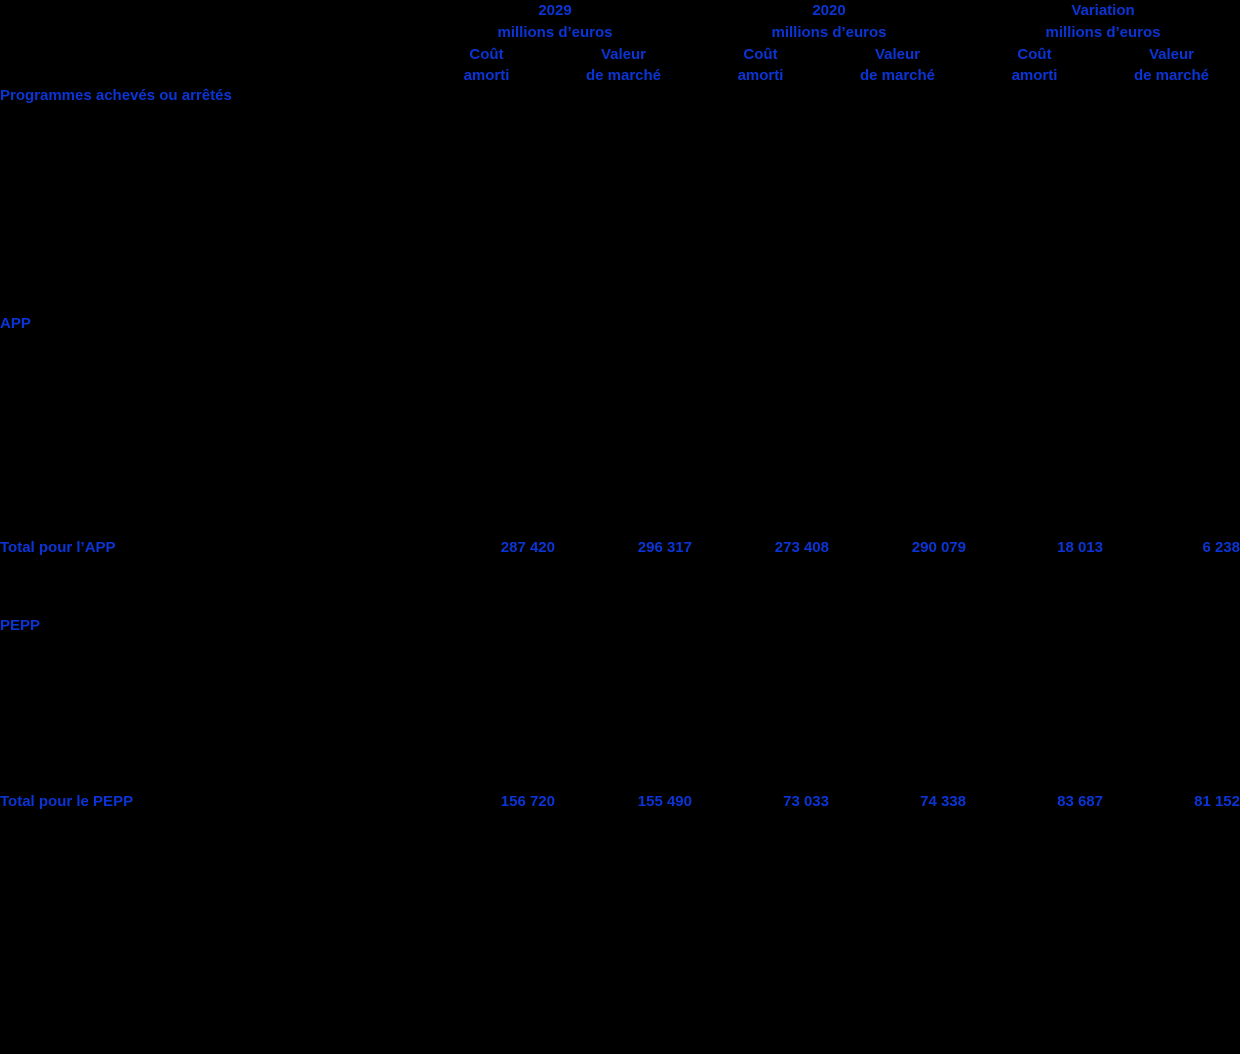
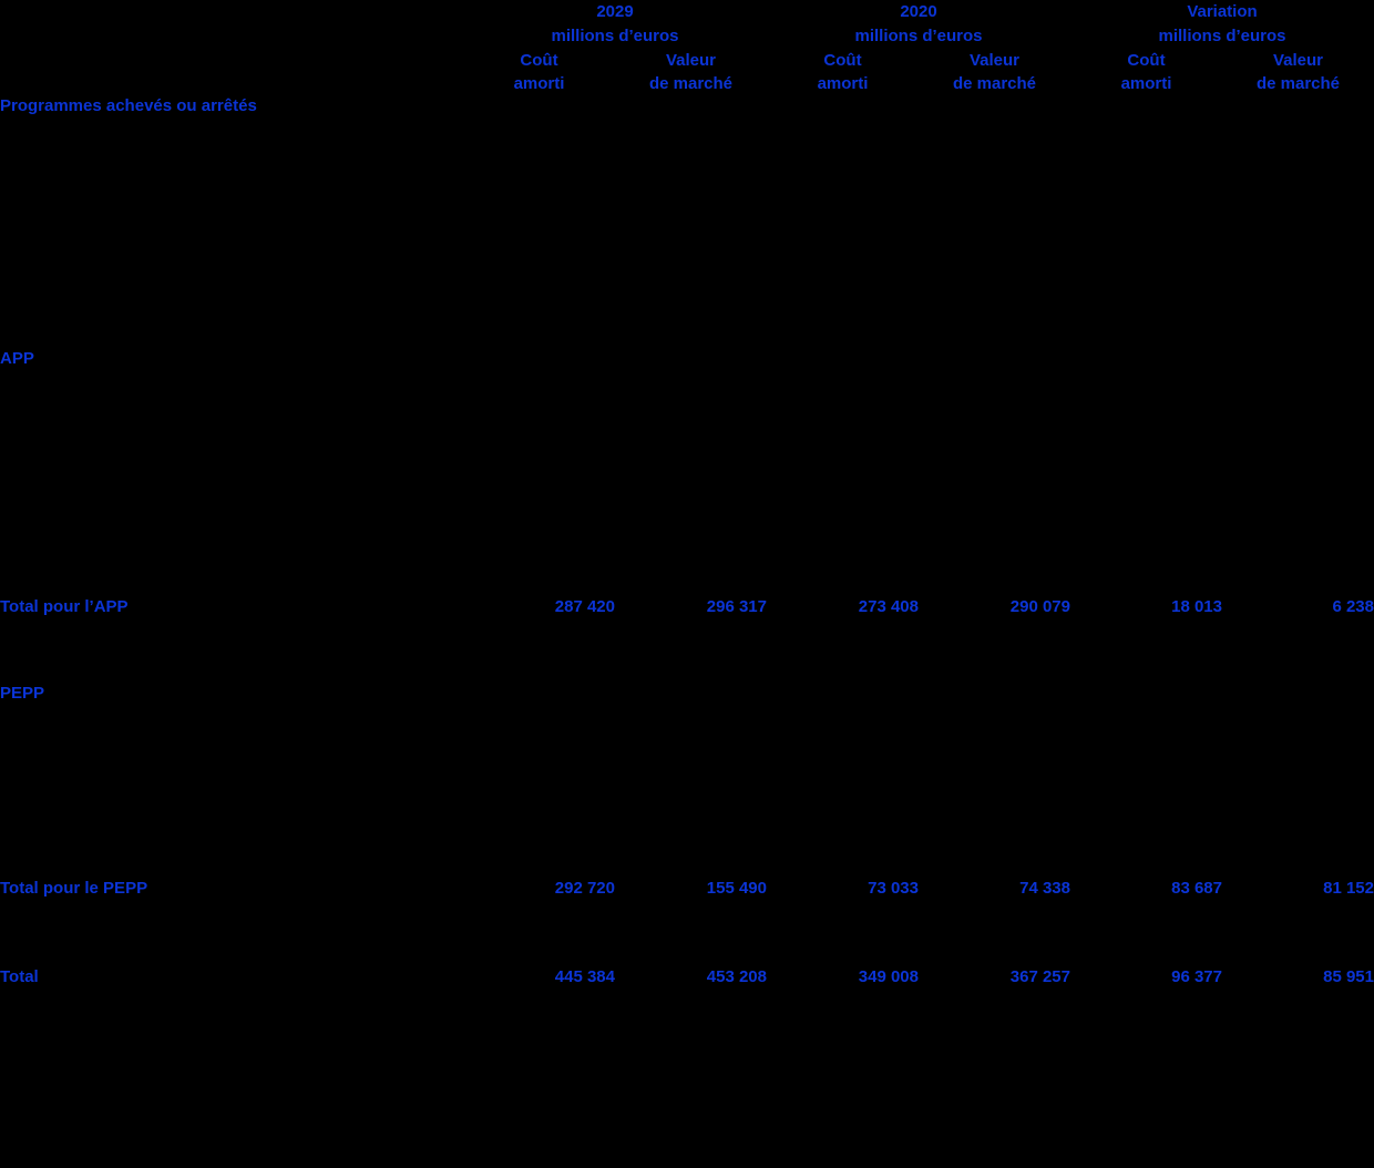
  	2029 millions d’euros	2020 millions d’euros	Variation millions d’euros
  	Coût amorti	Valeur de marché	Coût amorti	Valeur de marché	Coût amorti	Valeur de marché
  Programmes achevés ou arrêtés
  APP
  Total pour l’APP	287 420	296 317	273 408	290 079	18 013	6 238
  PEPP
- Total pour le PEPP	156 720	155 490	73 033	74 338	83 687	81 152
+ Total pour le PEPP	292 720	155 490	73 033	74 338	83 687	81 152
+ Total	445 384	453 208	349 008	367 257	96 377	85 951
